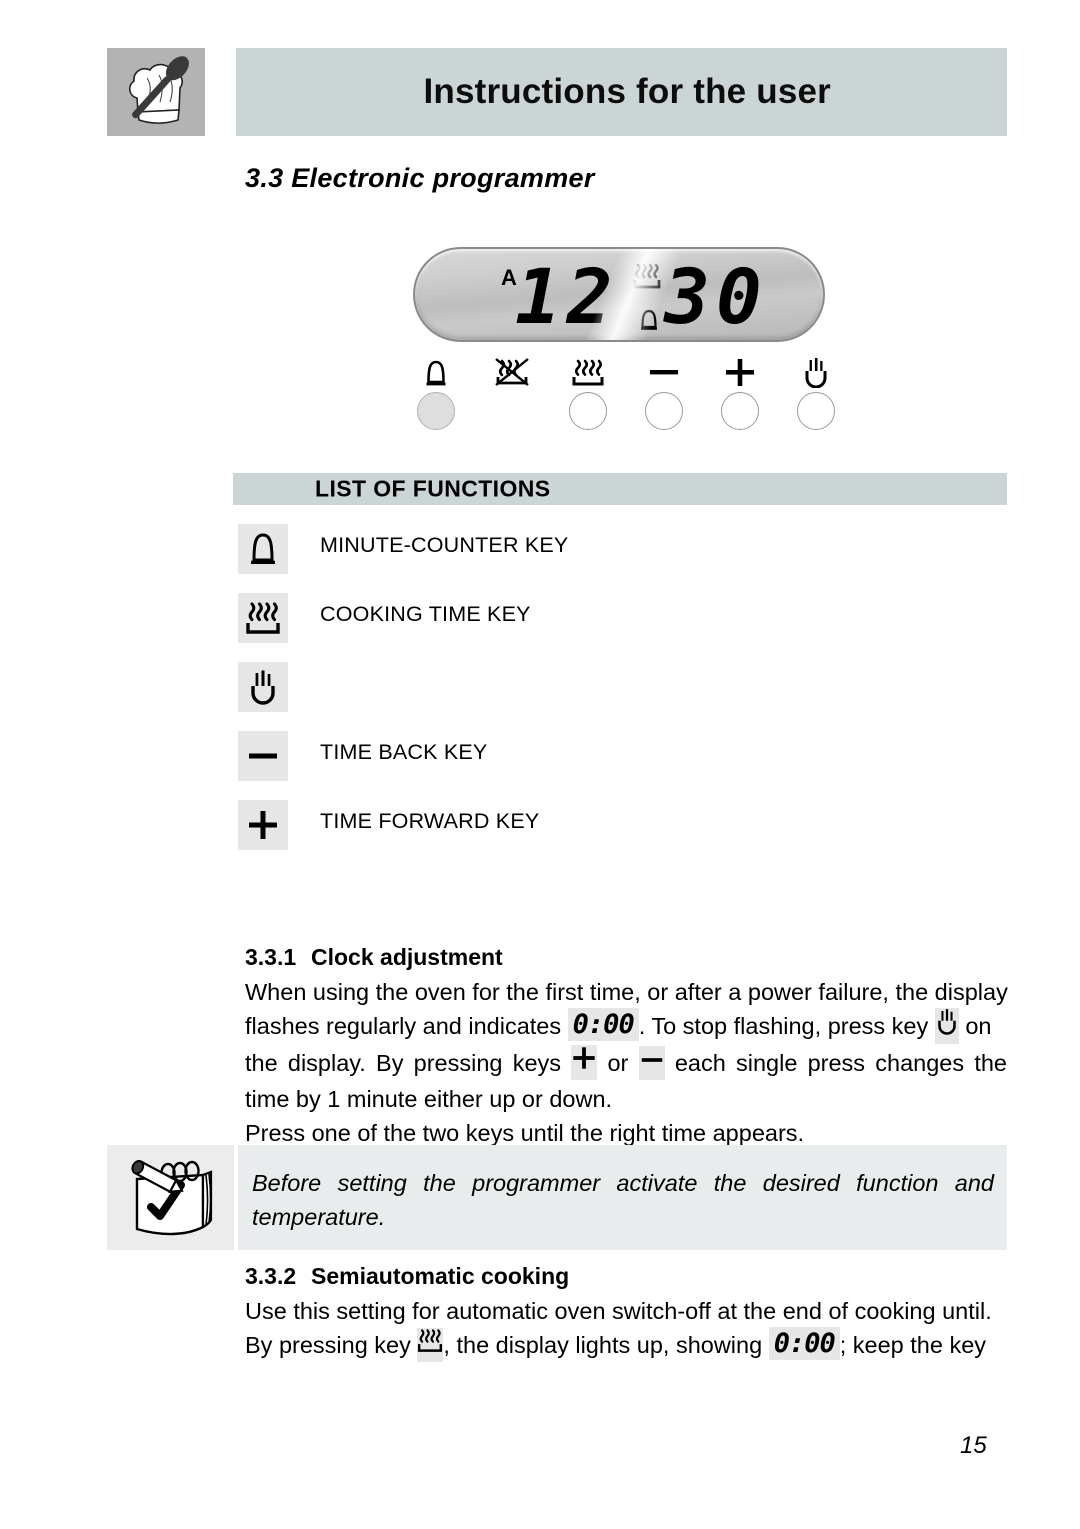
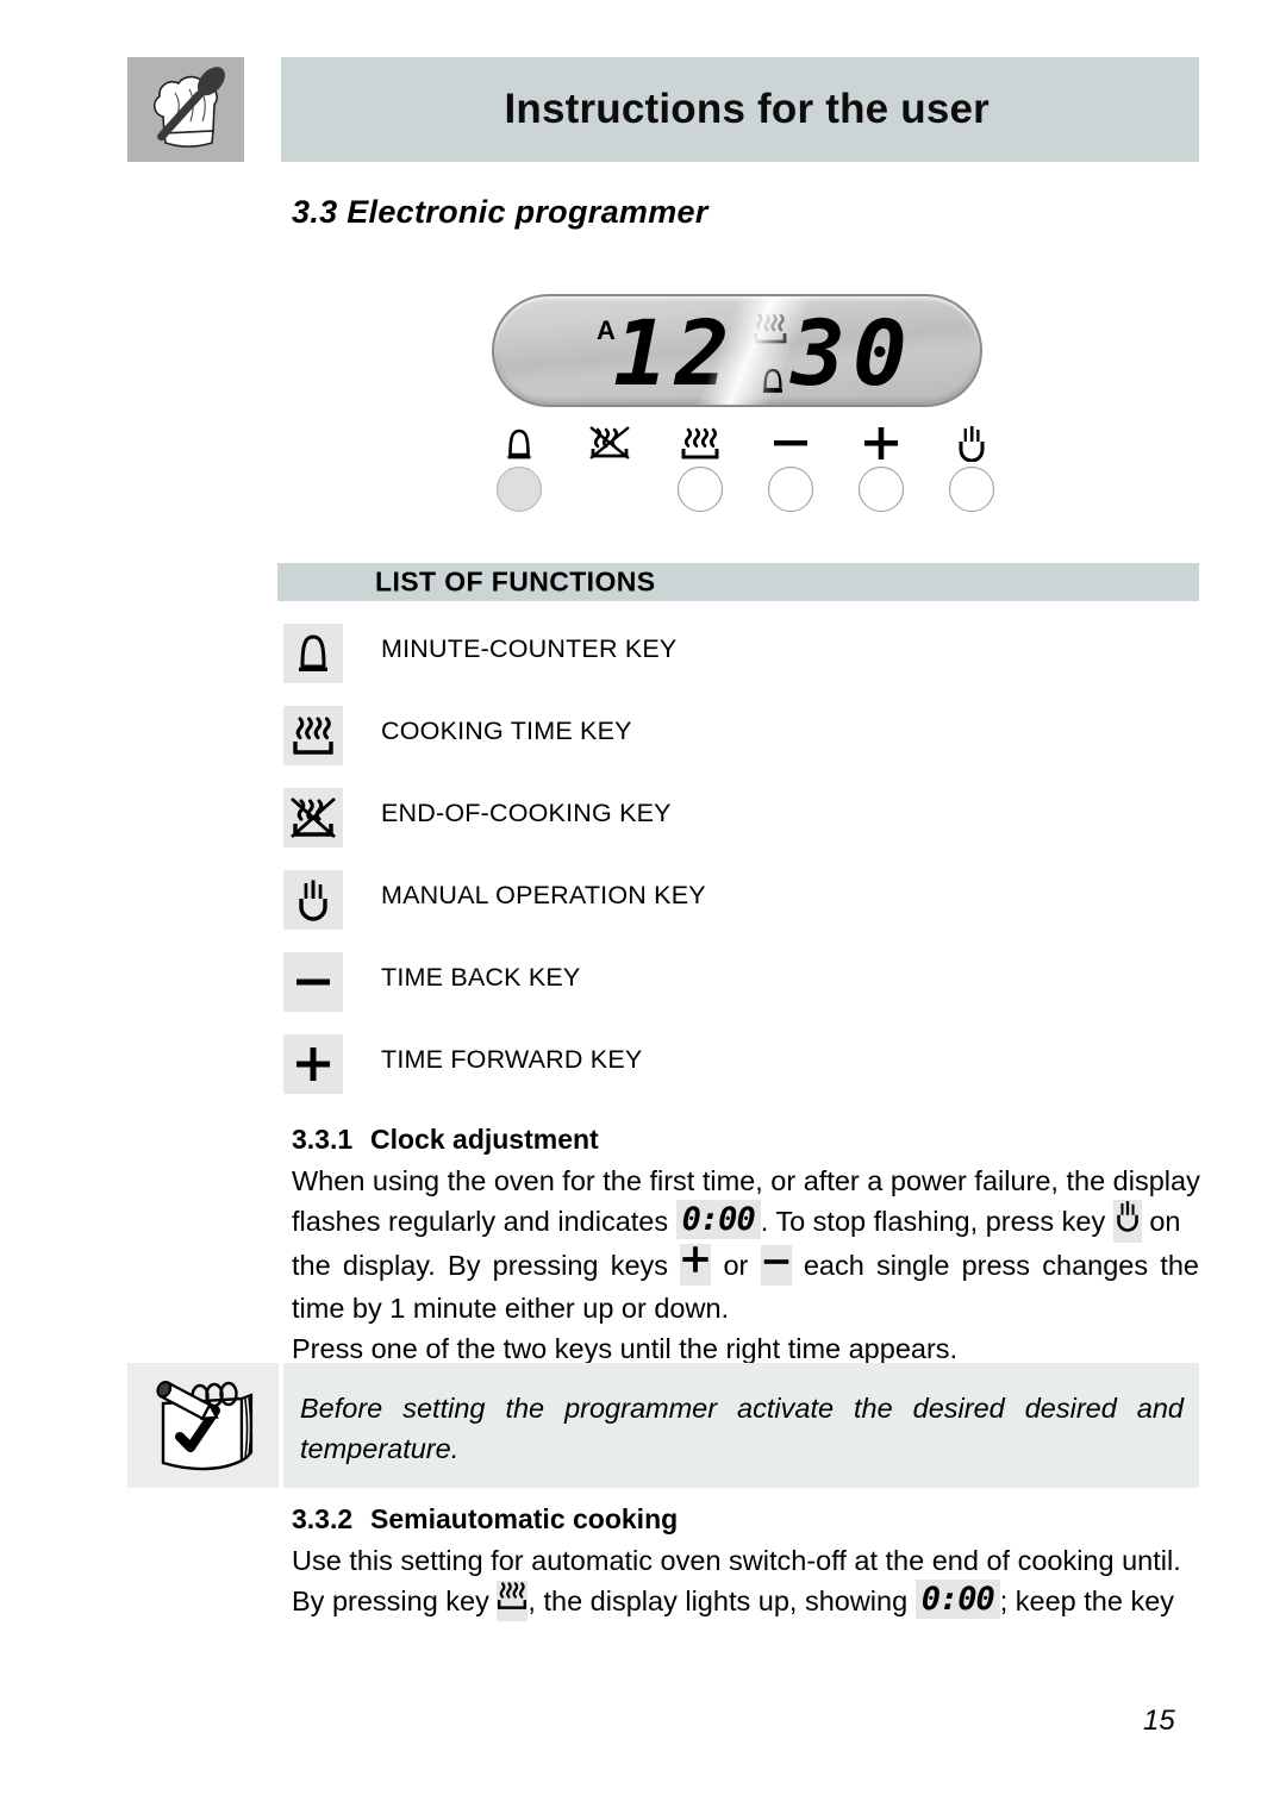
  Instructions for the user
  3.3 Electronic programmer
  A
  12 30
  LIST OF FUNCTIONS
  MINUTE-COUNTER KEY
  COOKING TIME KEY
+ END-OF-COOKING KEY
+ MANUAL OPERATION KEY
  TIME BACK KEY
  TIME FORWARD KEY
  3.3.1 Clock adjustment
  When using the oven for the first time, or after a power failure, the display
  flashes regularly and indicates 0:00 . To stop flashing, press key on
  the display. By pressing keys or each single press changes the
  time by 1 minute either up or down.
  Press one of the two keys until the right time appears.
- Before setting the programmer activate the desired function and
+ Before setting the programmer activate the desired desired and
  temperature.
  3.3.2 Semiautomatic cooking
  Use this setting for automatic oven switch-off at the end of cooking until.
  By pressing key , the display lights up, showing 0:00 ; keep the key
  15
